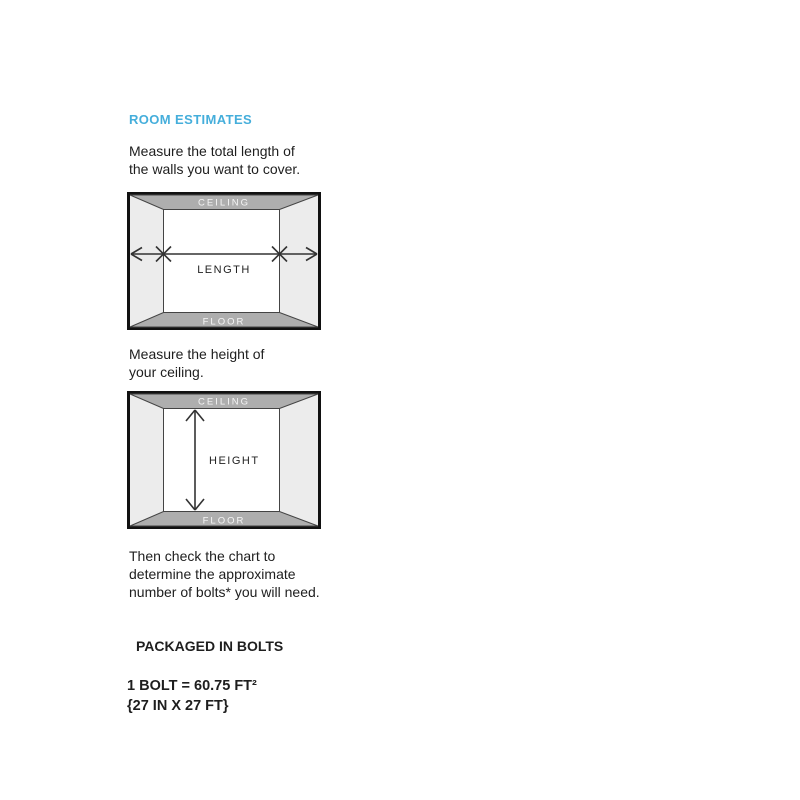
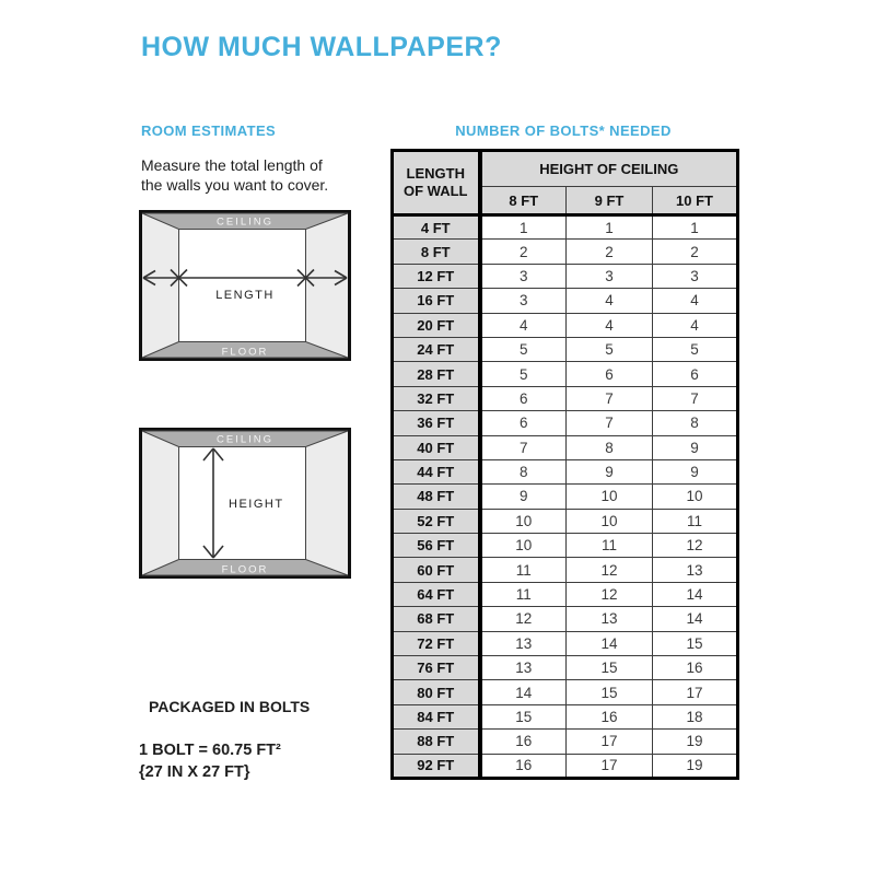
+ HOW MUCH WALLPAPER?
  ROOM ESTIMATES
  Measure the total length of
  the walls you want to cover.
  CEILING
  FLOOR
  LENGTH
- Measure the height of
- your ceiling.
  CEILING
  FLOOR
  HEIGHT
- Then check the chart to
- determine the approximate
- number of bolts* you will need.
  PACKAGED IN BOLTS
  1 BOLT = 60.75 FT²
  {27 IN X 27 FT}
+ NUMBER OF BOLTS* NEEDED
+ LENGTH OF WALL	HEIGHT OF CEILING
+ 8 FT	9 FT	10 FT
+ 4 FT	1	1	1
+ 8 FT	2	2	2
+ 12 FT	3	3	3
+ 16 FT	3	4	4
+ 20 FT	4	4	4
+ 24 FT	5	5	5
+ 28 FT	5	6	6
+ 32 FT	6	7	7
+ 36 FT	6	7	8
+ 40 FT	7	8	9
+ 44 FT	8	9	9
+ 48 FT	9	10	10
+ 52 FT	10	10	11
+ 56 FT	10	11	12
+ 60 FT	11	12	13
+ 64 FT	11	12	14
+ 68 FT	12	13	14
+ 72 FT	13	14	15
+ 76 FT	13	15	16
+ 80 FT	14	15	17
+ 84 FT	15	16	18
+ 88 FT	16	17	19
+ 92 FT	16	17	19
